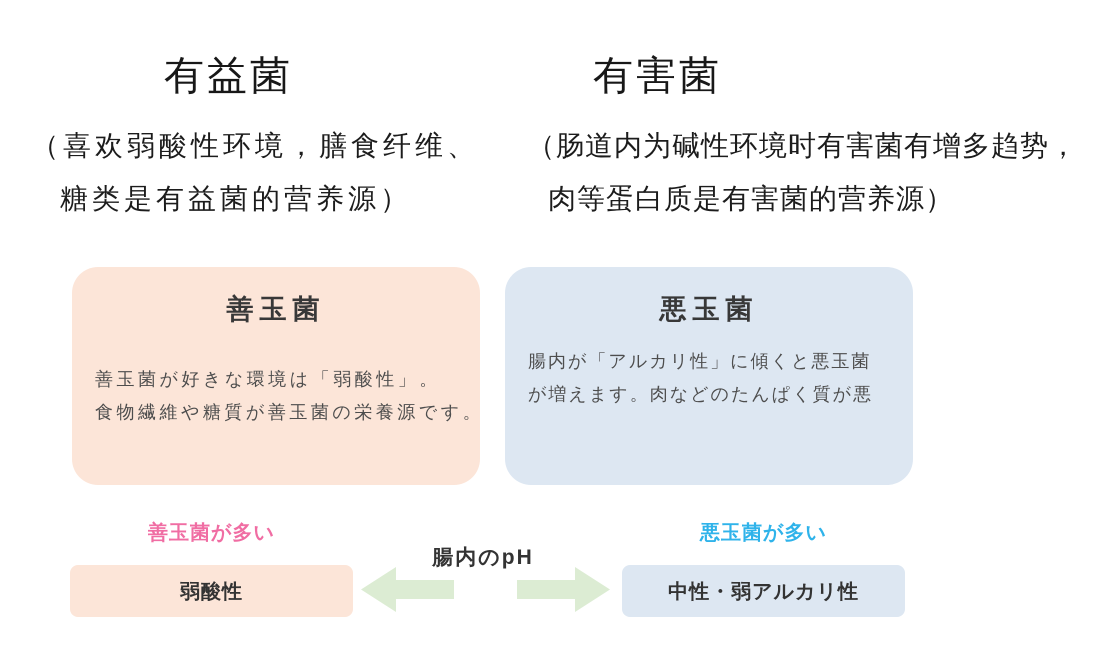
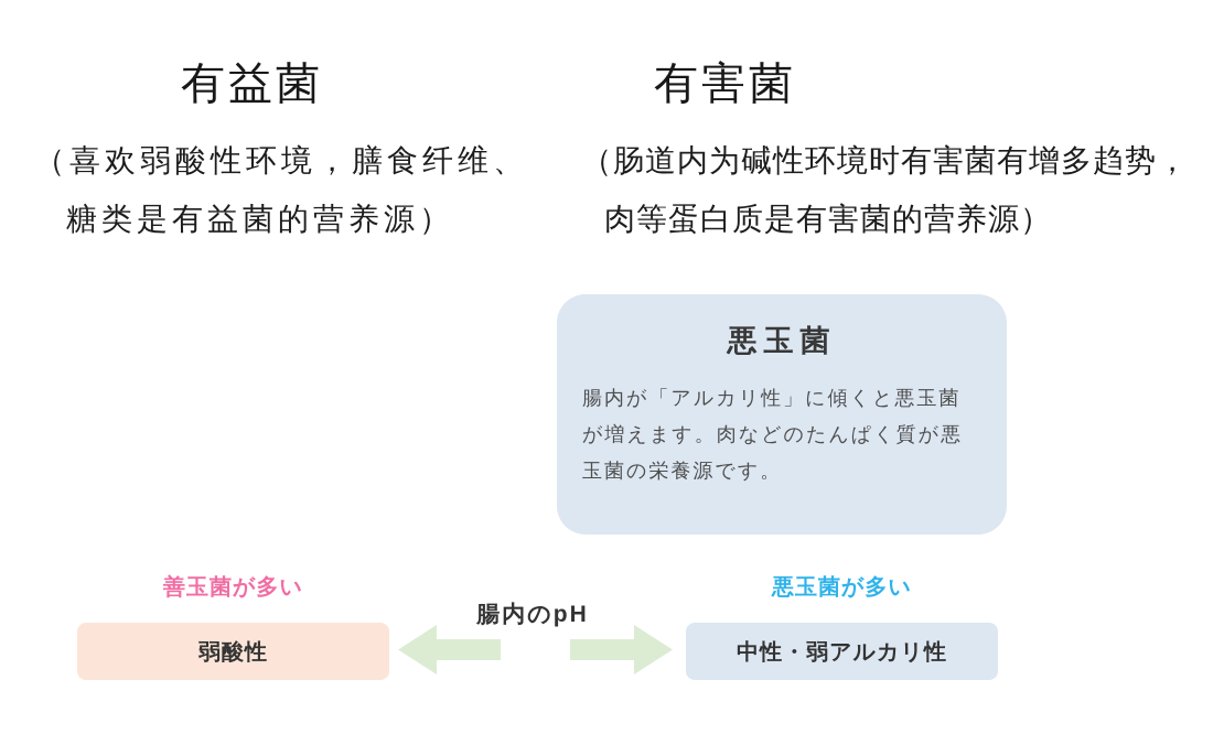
  有益菌
  有害菌
  （喜欢弱酸性环境，膳食纤维、
  糖类是有益菌的营养源）
  （肠道内为碱性环境时有害菌有增多趋势，
  肉等蛋白质是有害菌的营养源）
- 善玉菌
- 善玉菌が好きな環境は「弱酸性」。
- 食物繊維や糖質が善玉菌の栄養源です。
  悪玉菌
  腸内が「アルカリ性」に傾くと悪玉菌
  が増えます。肉などのたんぱく質が悪
+ 玉菌の栄養源です。
  善玉菌が多い
  悪玉菌が多い
  腸内のpH
  弱酸性
  中性・弱アルカリ性
